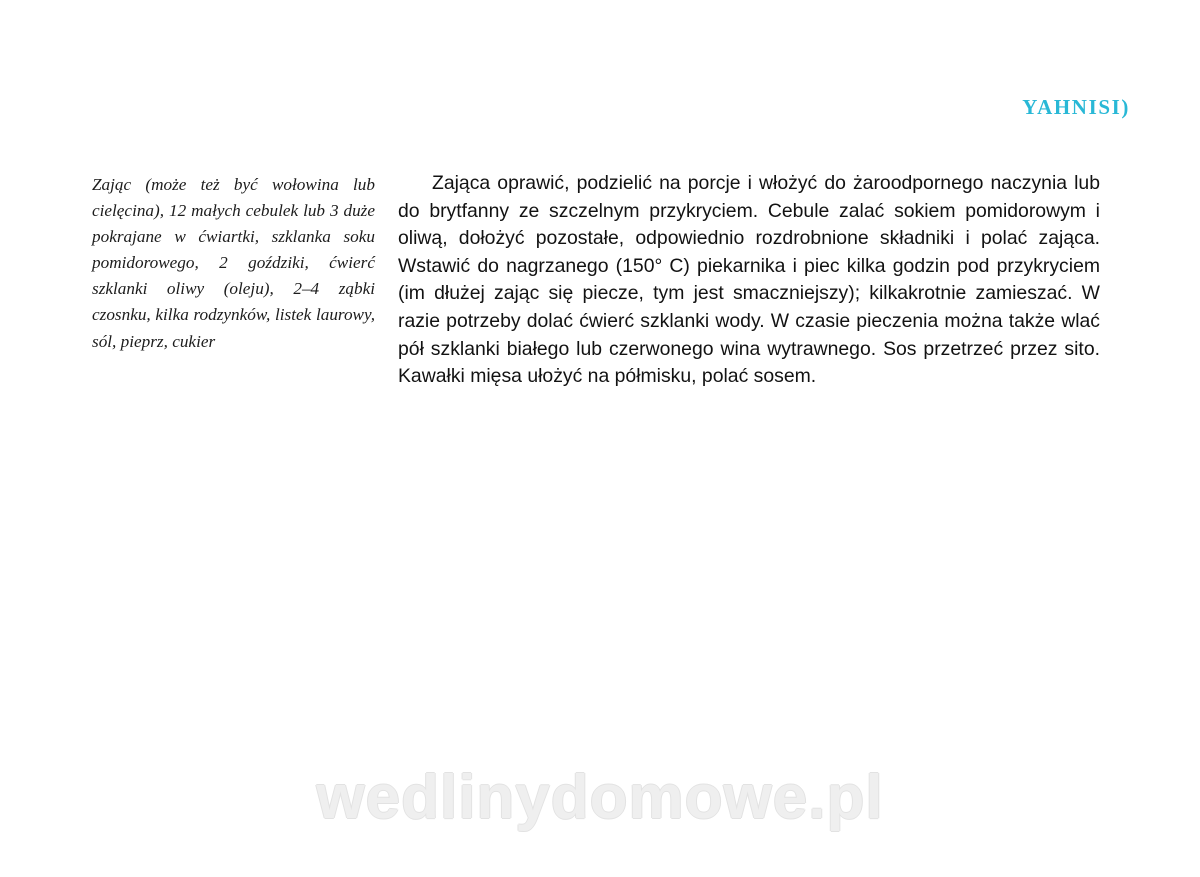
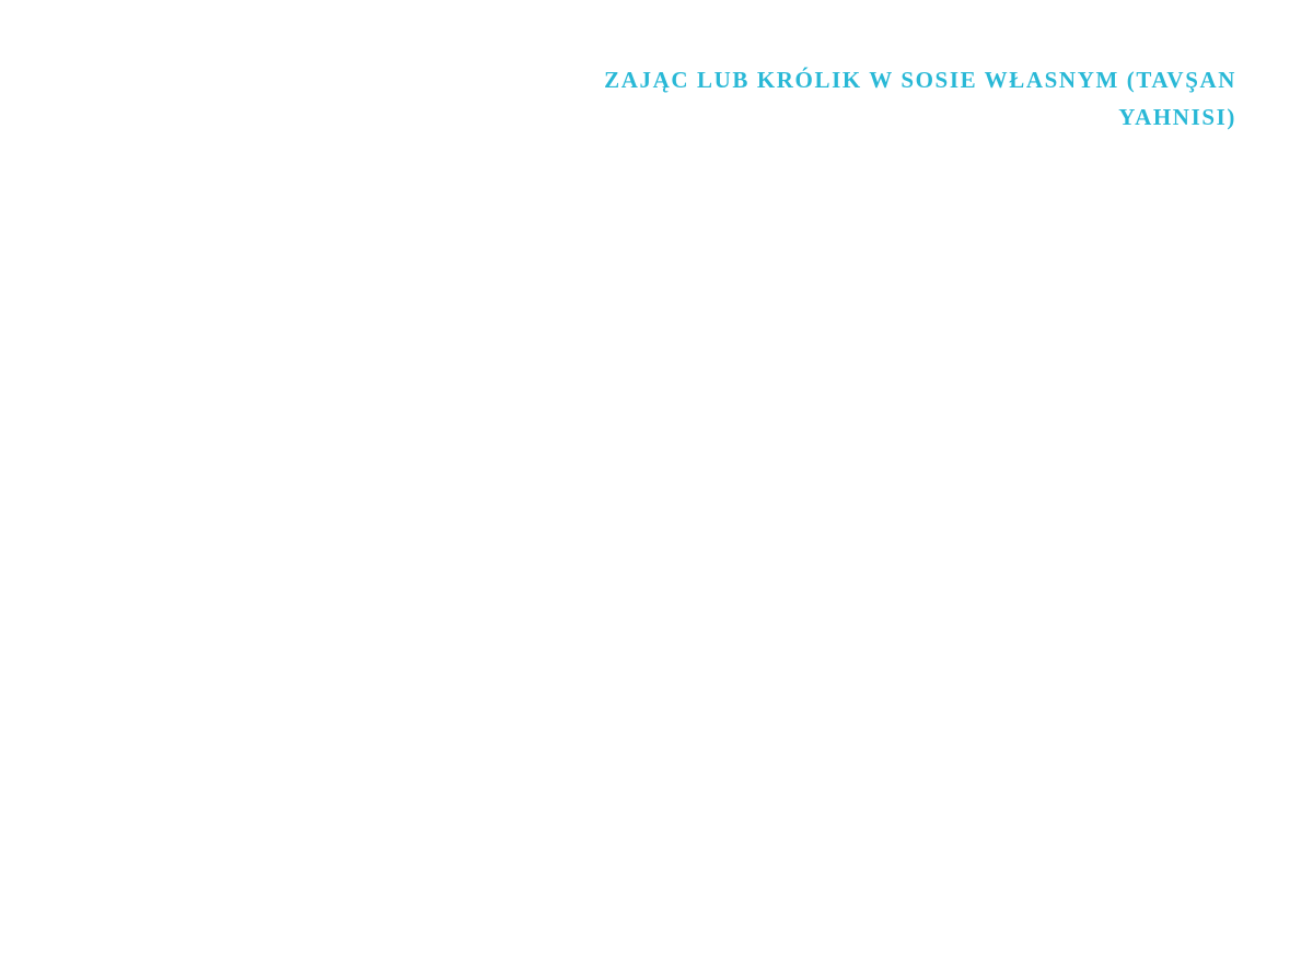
+ ZAJĄC LUB KRÓLIK W SOSIE WŁASNYM (TAVŞAN
  YAHNISI)
- Zając (może też być wołowina lub cielęcina), 12 małych cebulek lub 3 duże pokrajane w ćwiartki, szklanka soku pomidorowego, 2 goździki, ćwierć szklanki oliwy (oleju), 2–4 ząbki czosnku, kilka rodzynków, listek laurowy, sól, pieprz, cukier
- Zająca oprawić, podzielić na porcje i włożyć do żaroodpornego naczynia lub do brytfanny ze szczelnym przykryciem. Cebule zalać sokiem pomidorowym i oliwą, dołożyć pozostałe, odpowiednio rozdrobnione składniki i polać zająca. Wstawić do nagrzanego (150° C) piekarnika i piec kilka godzin pod przykryciem (im dłużej zając się piecze, tym jest smaczniejszy); kilkakrotnie zamieszać. W razie potrzeby dolać ćwierć szklanki wody. W czasie pieczenia można także wlać pół szklanki białego lub czerwonego wina wytrawnego. Sos przetrzeć przez sito. Kawałki mięsa ułożyć na półmisku, polać sosem.
- wedlinydomowe.pl
